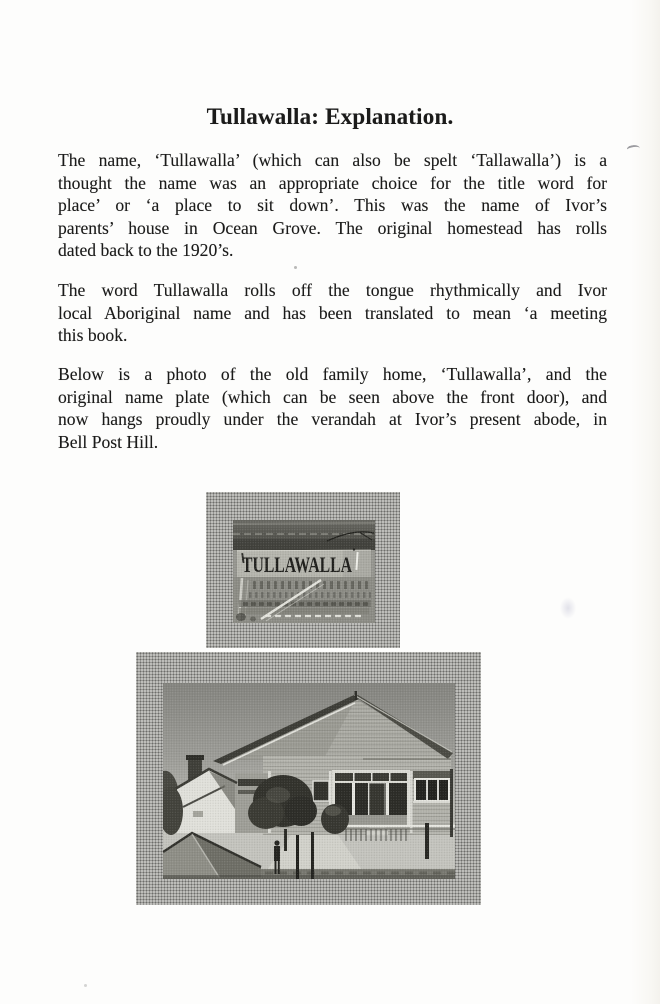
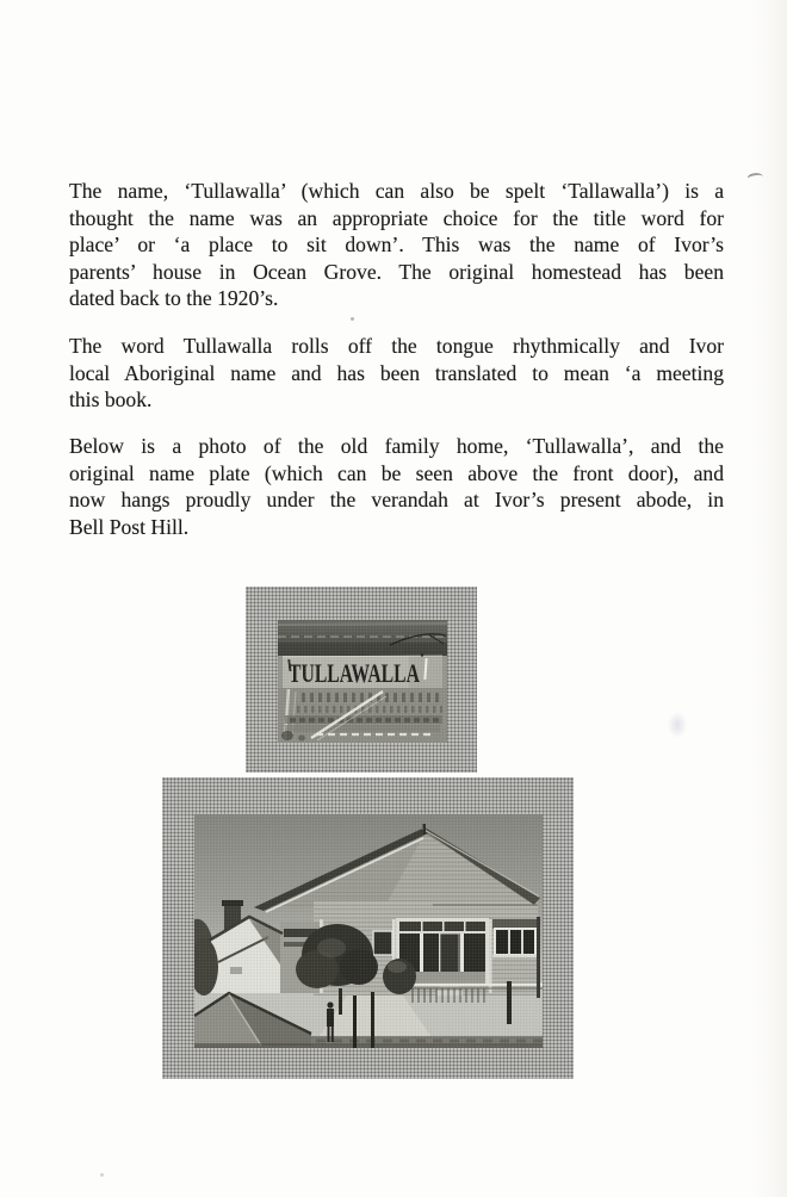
- Tullawalla: Explanation.
  The name, ‘Tullawalla’ (which can also be spelt ‘Tallawalla’) is a
  thought the name was an appropriate choice for the title word for
  place’ or ‘a place to sit down’. This was the name of Ivor’s
- parents’ house in Ocean Grove. The original homestead has rolls
+ parents’ house in Ocean Grove. The original homestead has been
  dated back to the 1920’s.
  The word Tullawalla rolls off the tongue rhythmically and Ivor
  local Aboriginal name and has been translated to mean ‘a meeting
  this book.
  Below is a photo of the old family home, ‘Tullawalla’, and the
  original name plate (which can be seen above the front door), and
  now hangs proudly under the verandah at Ivor’s present abode, in
  Bell Post Hill.
